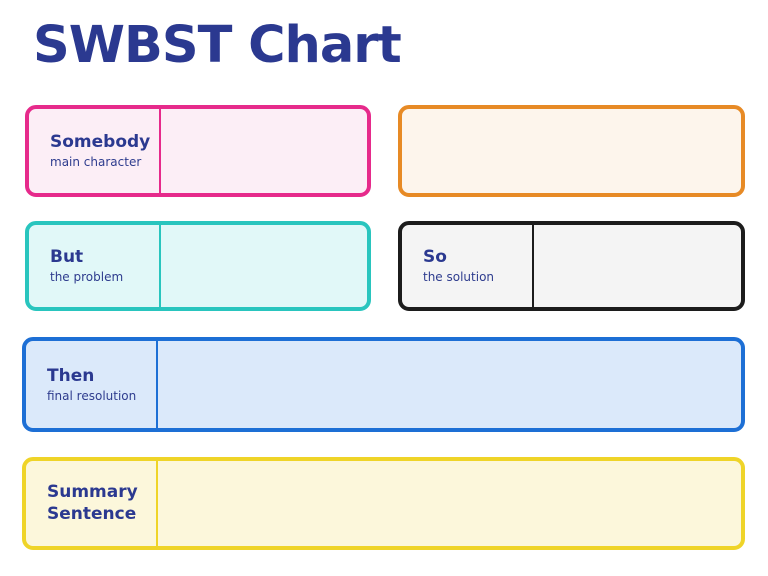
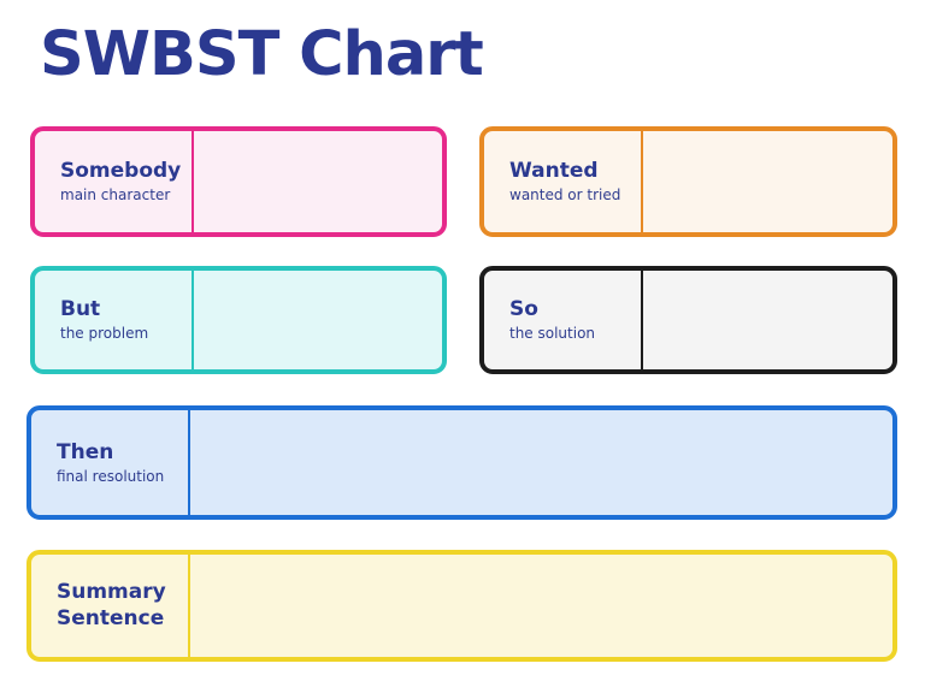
  SWBST Chart
  Somebody
  main character
+ Wanted
+ wanted or tried
  But
  the problem
  So
  the solution
  Then
  final resolution
  Summary Sentence
